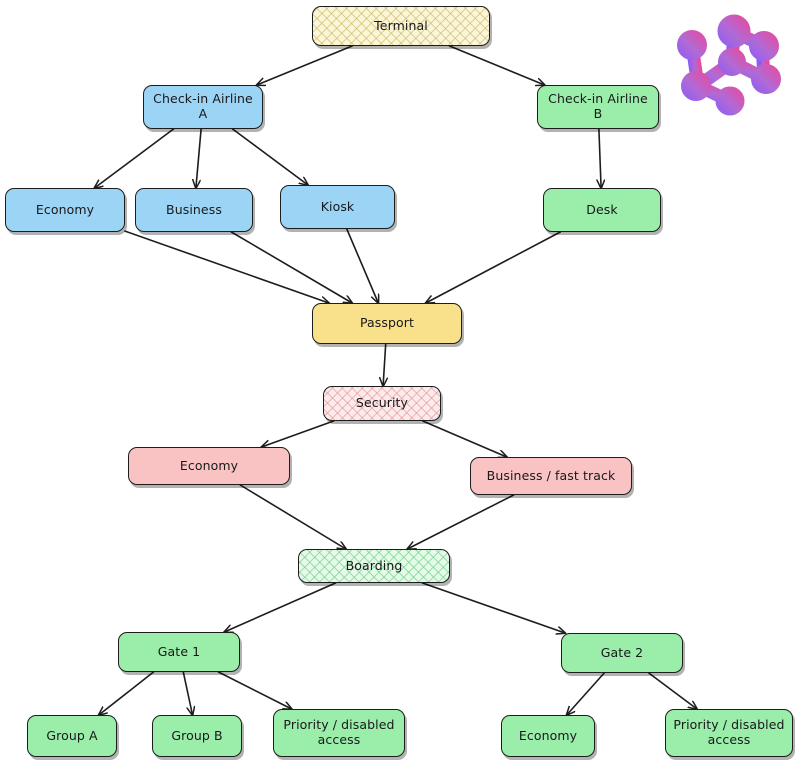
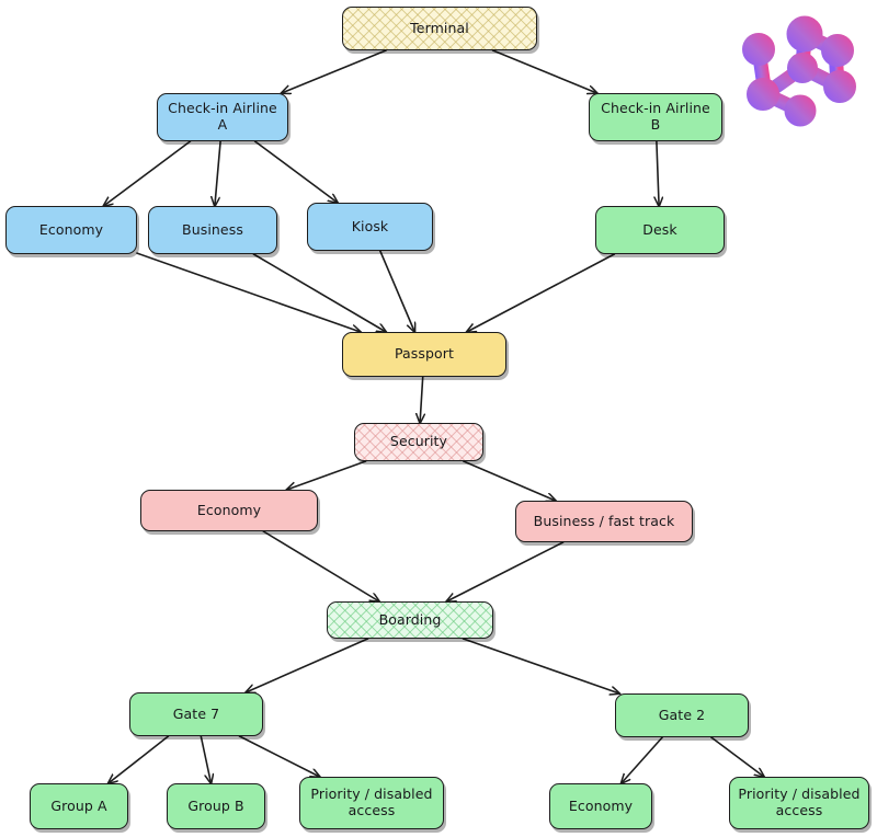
  Terminal
  Check-in Airline A
  Check-in Airline B
  Economy
  Business
  Kiosk
  Desk
  Passport
  Security
  Economy
  Business / fast track
  Boarding
- Gate 1
+ Gate 7
  Gate 2
  Group A
  Group B
  Priority / disabled access
  Economy
  Priority / disabled access
